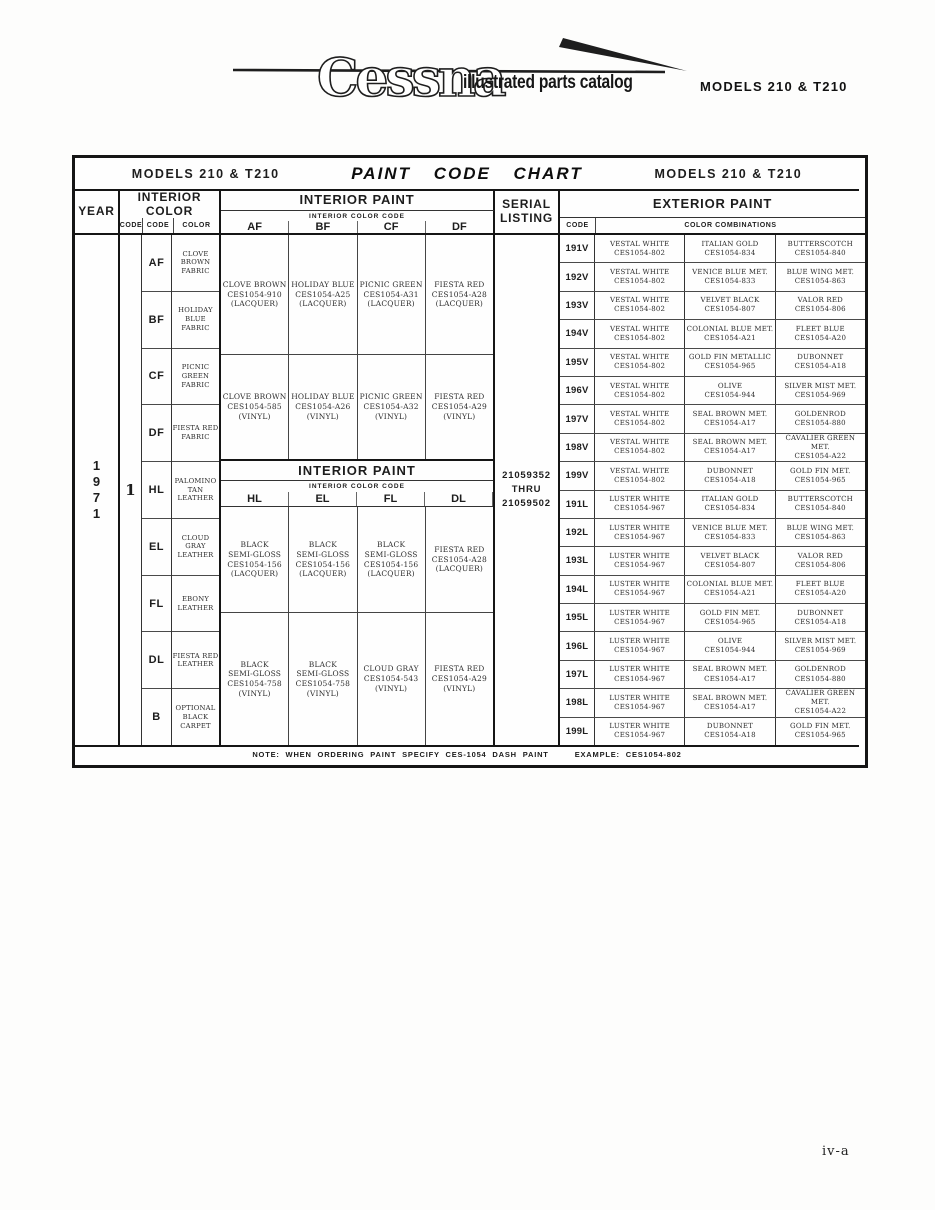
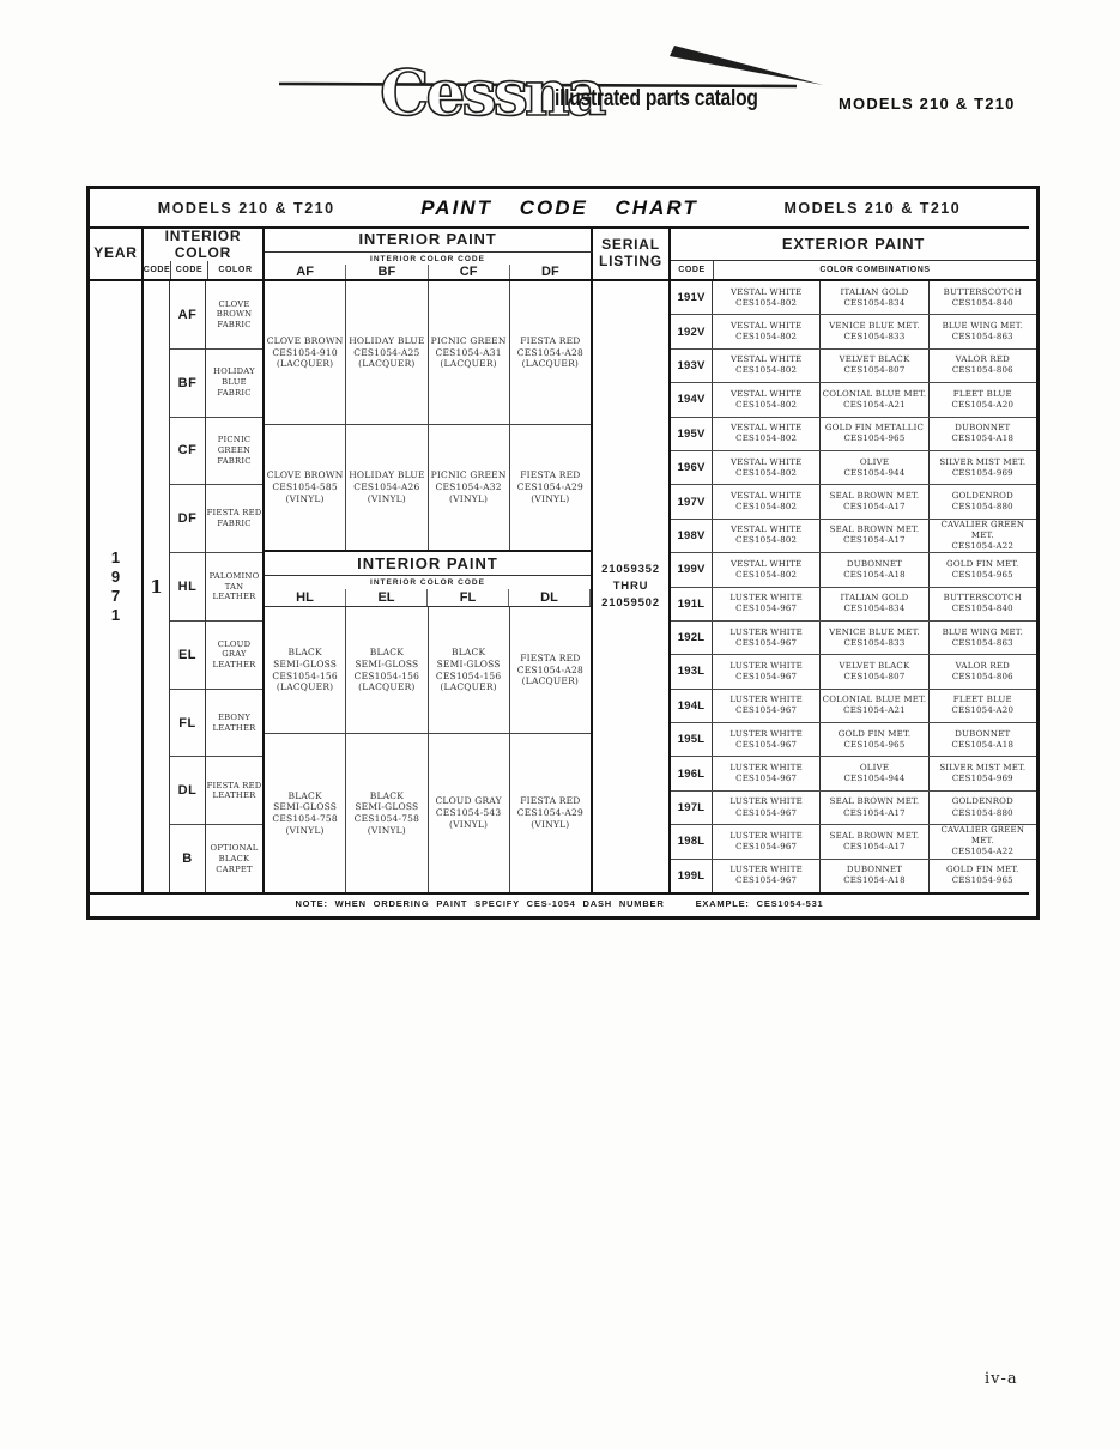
  Cessna
  illustrated parts catalog
  MODELS 210 & T210
  MODELS 210 & T210
  PAINT CODE CHART
  MODELS 210 & T210
  YEAR
  INTERIOR
  COLOR
  INTERIOR PAINT
  AF
  BF
  CF
  DF
  SERIAL
  LISTING
  EXTERIOR PAINT
  1
  9
  7
  1
  1
  AF
  BF
  CF
  DF
  HL
  EL
  FL
  DL
  B
  CLOVE BROWN
  FABRIC
  HOLIDAY BLUE
  FABRIC
  PICNIC GREEN
  FABRIC
  FIESTA RED
  FABRIC
  PALOMINO TAN
  LEATHER
  CLOUD GRAY
  LEATHER
  EBONY
  LEATHER
  FIESTA RED
  LEATHER
  OPTIONAL
  BLACK
  CARPET
  CLOVE BROWN
  CES1054-910
  (LACQUER)
  HOLIDAY BLUE
  CES1054-A25
  (LACQUER)
  PICNIC GREEN
  CES1054-A31
  (LACQUER)
  FIESTA RED
  CES1054-A28
  (LACQUER)
  CLOVE BROWN
  CES1054-585
  (VINYL)
  HOLIDAY BLUE
  CES1054-A26
  (VINYL)
  PICNIC GREEN
  CES1054-A32
  (VINYL)
  FIESTA RED
  CES1054-A29
  (VINYL)
  INTERIOR PAINT
  HL
  EL
  FL
  DL
  BLACK
  SEMI-GLOSS
  CES1054-156
  (LACQUER)
  BLACK
  SEMI-GLOSS
  CES1054-156
  (LACQUER)
  BLACK
  SEMI-GLOSS
  CES1054-156
  (LACQUER)
  FIESTA RED
  CES1054-A28
  (LACQUER)
  BLACK
  SEMI-GLOSS
  CES1054-758
  (VINYL)
  BLACK
  SEMI-GLOSS
  CES1054-758
  (VINYL)
  CLOUD GRAY
  CES1054-543
  (VINYL)
  FIESTA RED
  CES1054-A29
  (VINYL)
  21059352
  THRU
  21059502
  191V
  VESTAL WHITE
  CES1054-802
  ITALIAN GOLD
  CES1054-834
  BUTTERSCOTCH
  CES1054-840
  192V
  VESTAL WHITE
  CES1054-802
  VENICE BLUE MET.
  CES1054-833
  BLUE WING MET.
  CES1054-863
  193V
  VESTAL WHITE
  CES1054-802
  VELVET BLACK
  CES1054-807
  VALOR RED
  CES1054-806
  194V
  VESTAL WHITE
  CES1054-802
  COLONIAL BLUE MET.
  CES1054-A21
  FLEET BLUE
  CES1054-A20
  195V
  VESTAL WHITE
  CES1054-802
  GOLD FIN METALLIC
  CES1054-965
  DUBONNET
  CES1054-A18
  196V
  VESTAL WHITE
  CES1054-802
  OLIVE
  CES1054-944
  SILVER MIST MET.
  CES1054-969
  197V
  VESTAL WHITE
  CES1054-802
  SEAL BROWN MET.
  CES1054-A17
  GOLDENROD
  CES1054-880
  198V
  VESTAL WHITE
  CES1054-802
  SEAL BROWN MET.
  CES1054-A17
  CAVALIER GREEN MET.
  CES1054-A22
  199V
  VESTAL WHITE
  CES1054-802
  DUBONNET
  CES1054-A18
  GOLD FIN MET.
  CES1054-965
  191L
  LUSTER WHITE
  CES1054-967
  ITALIAN GOLD
  CES1054-834
  BUTTERSCOTCH
  CES1054-840
  192L
  LUSTER WHITE
  CES1054-967
  VENICE BLUE MET.
  CES1054-833
  BLUE WING MET.
  CES1054-863
  193L
  LUSTER WHITE
  CES1054-967
  VELVET BLACK
  CES1054-807
  VALOR RED
  CES1054-806
  194L
  LUSTER WHITE
  CES1054-967
  COLONIAL BLUE MET.
  CES1054-A21
  FLEET BLUE
  CES1054-A20
  195L
  LUSTER WHITE
  CES1054-967
  GOLD FIN MET.
  CES1054-965
  DUBONNET
  CES1054-A18
  196L
  LUSTER WHITE
  CES1054-967
  OLIVE
  CES1054-944
  SILVER MIST MET.
  CES1054-969
  197L
  LUSTER WHITE
  CES1054-967
  SEAL BROWN MET.
  CES1054-A17
  GOLDENROD
  CES1054-880
  198L
  LUSTER WHITE
  CES1054-967
  SEAL BROWN MET.
  CES1054-A17
  CAVALIER GREEN MET.
  CES1054-A22
  199L
  LUSTER WHITE
  CES1054-967
  DUBONNET
  CES1054-A18
  GOLD FIN MET.
  CES1054-965
- NOTE: WHEN ORDERING PAINT SPECIFY CES-1054 DASH PAINT
+ NOTE: WHEN ORDERING PAINT SPECIFY CES-1054 DASH NUMBER
- EXAMPLE: CES1054-802
+ EXAMPLE: CES1054-531
  iv-a
